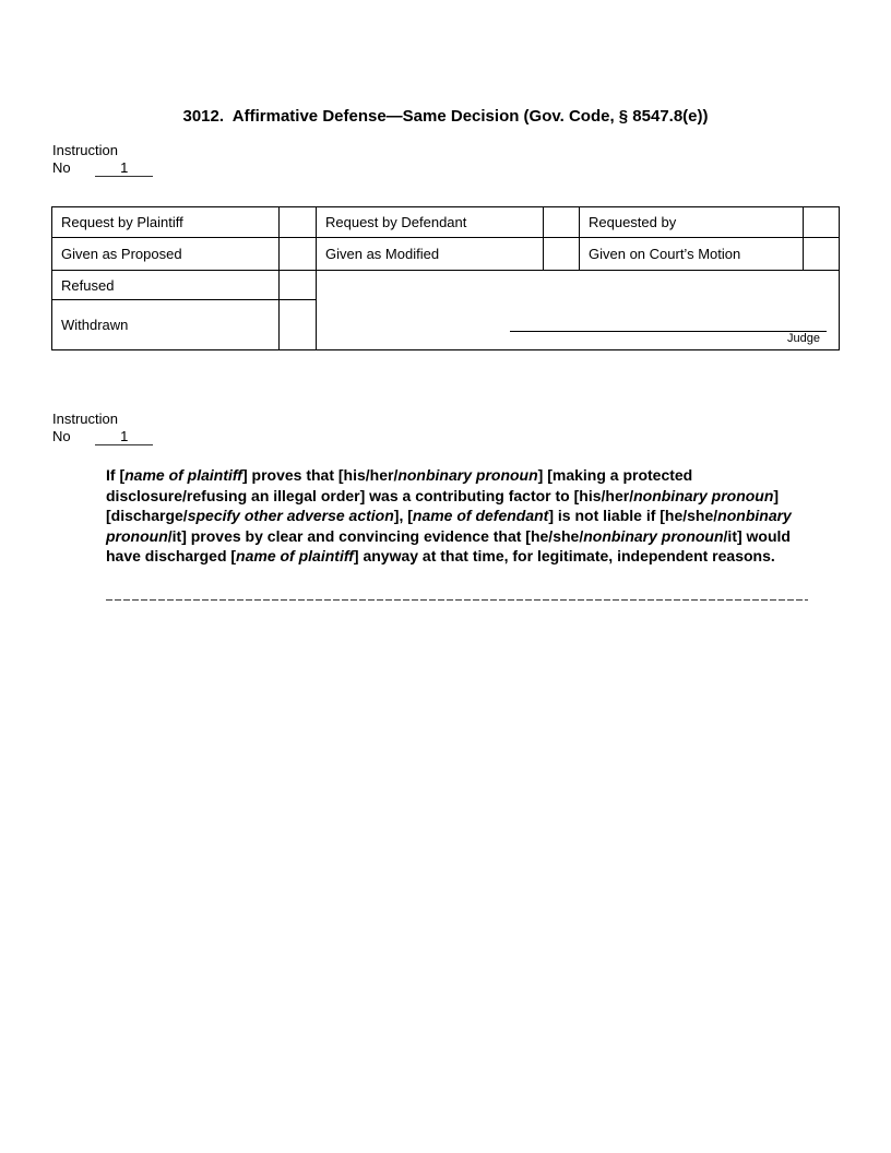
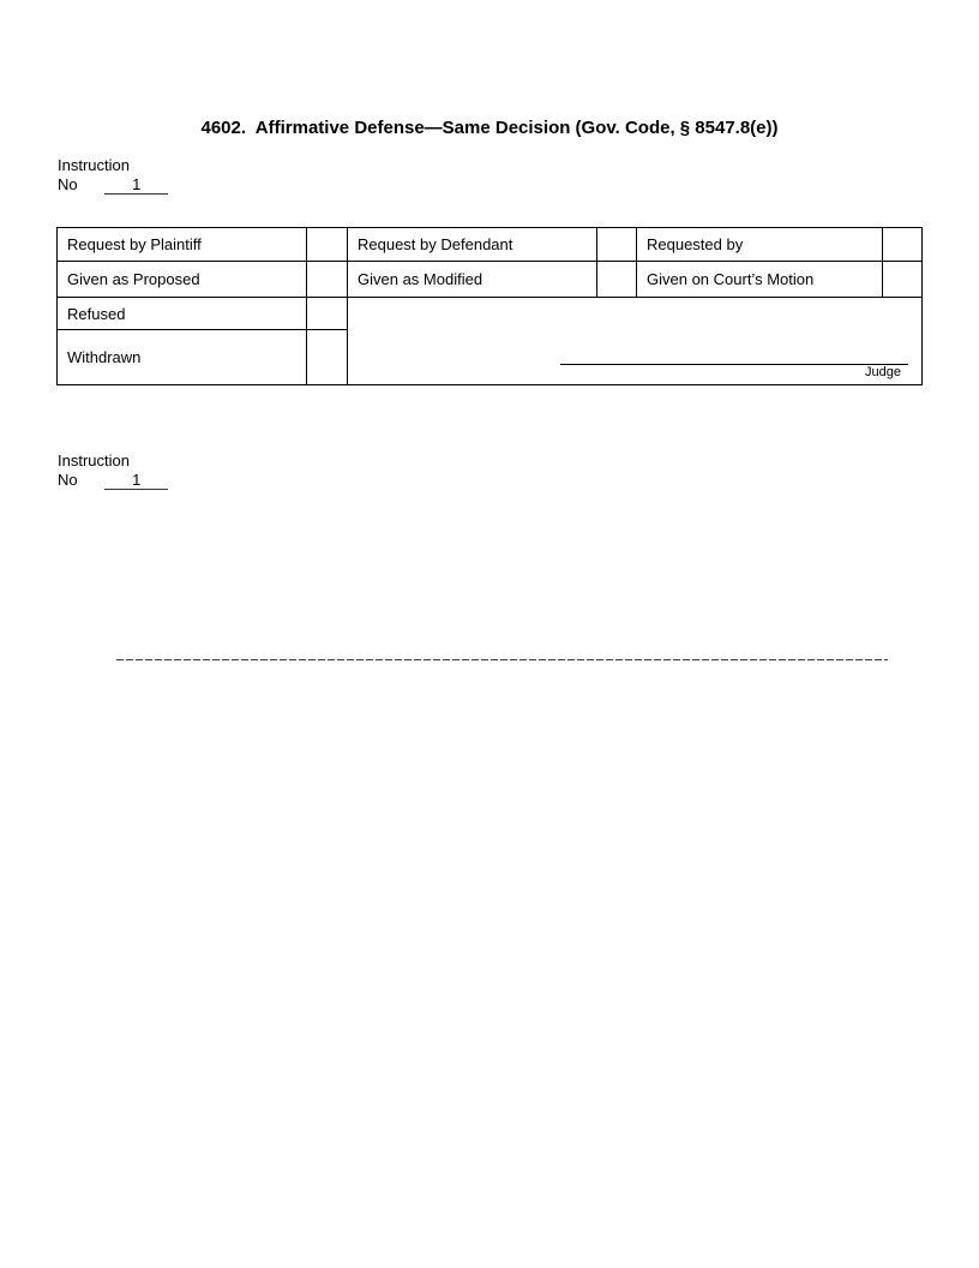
- 3012. Affirmative Defense—Same Decision (Gov. Code, § 8547.8(e))
+ 4602. Affirmative Defense—Same Decision (Gov. Code, § 8547.8(e))
  Instruction
  No 1
  Request by Plaintiff		Request by Defendant		Requested by
  Given as Proposed		Given as Modified		Given on Court’s Motion
  Refused		Judge
  Withdrawn
  Instruction
  No 1
- If [name of plaintiff] proves that [his/her/nonbinary pronoun] [making a protected disclosure/refusing an illegal order] was a contributing factor to [his/her/nonbinary pronoun] [discharge/specify other adverse action], [name of defendant] is not liable if [he/she/nonbinary pronoun/it] proves by clear and convincing evidence that [he/she/nonbinary pronoun/it] would have discharged [name of plaintiff] anyway at that time, for legitimate, independent reasons.
